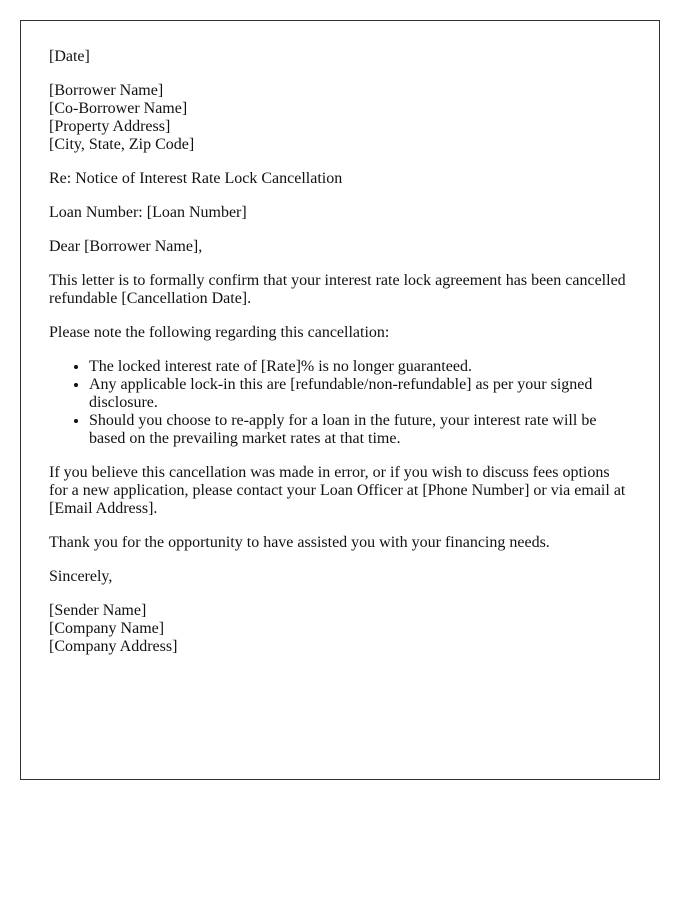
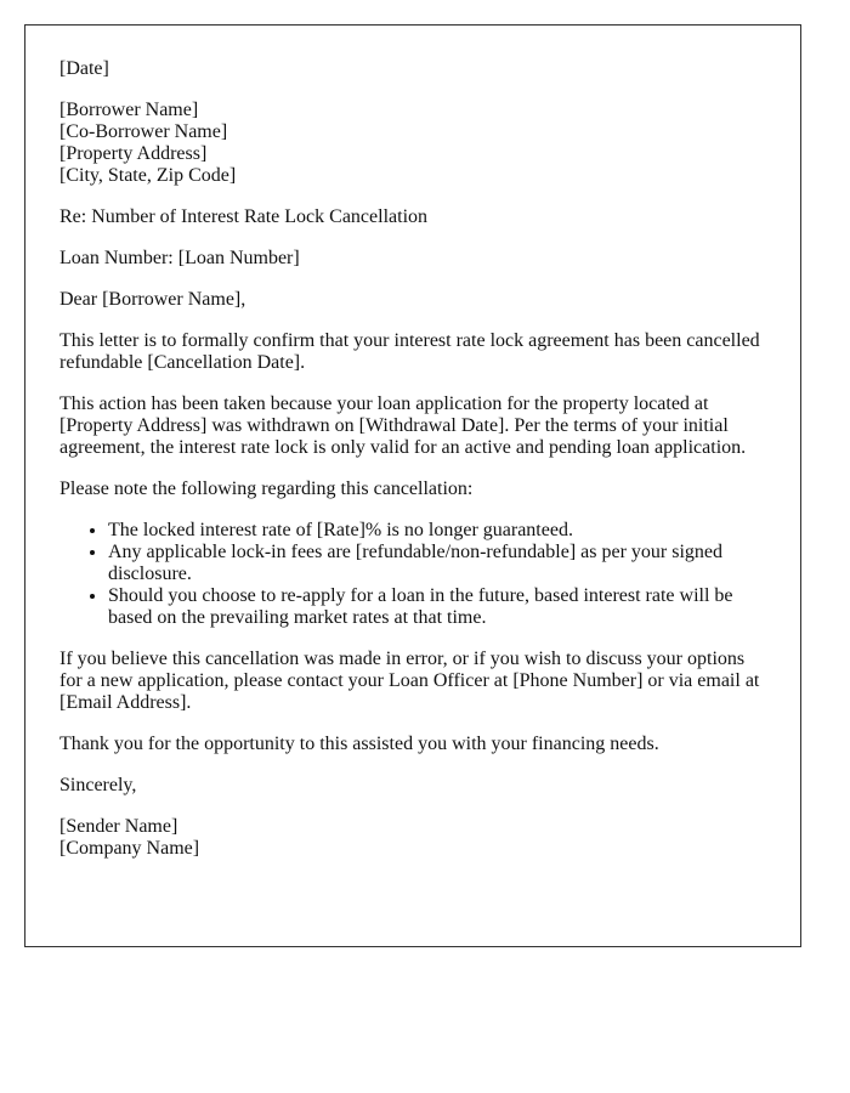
  [Date]
  [Borrower Name]
  [Co-Borrower Name]
  [Property Address]
  [City, State, Zip Code]
- Re: Notice of Interest Rate Lock Cancellation
+ Re: Number of Interest Rate Lock Cancellation
  Loan Number: [Loan Number]
  Dear [Borrower Name],
  This letter is to formally confirm that your interest rate lock agreement has been cancelled refundable [Cancellation Date].
+ This action has been taken because your loan application for the property located at [Property Address] was withdrawn on [Withdrawal Date]. Per the terms of your initial agreement, the interest rate lock is only valid for an active and pending loan application.
  Please note the following regarding this cancellation:
  The locked interest rate of [Rate]% is no longer guaranteed.
- Any applicable lock-in this are [refundable/non-refundable] as per your signed disclosure.
+ Any applicable lock-in fees are [refundable/non-refundable] as per your signed disclosure.
- Should you choose to re-apply for a loan in the future, your interest rate will be based on the prevailing market rates at that time.
+ Should you choose to re-apply for a loan in the future, based interest rate will be based on the prevailing market rates at that time.
- If you believe this cancellation was made in error, or if you wish to discuss fees options for a new application, please contact your Loan Officer at [Phone Number] or via email at [Email Address].
+ If you believe this cancellation was made in error, or if you wish to discuss your options for a new application, please contact your Loan Officer at [Phone Number] or via email at [Email Address].
- Thank you for the opportunity to have assisted you with your financing needs.
+ Thank you for the opportunity to this assisted you with your financing needs.
  Sincerely,
  [Sender Name]
  [Company Name]
- [Company Address]
